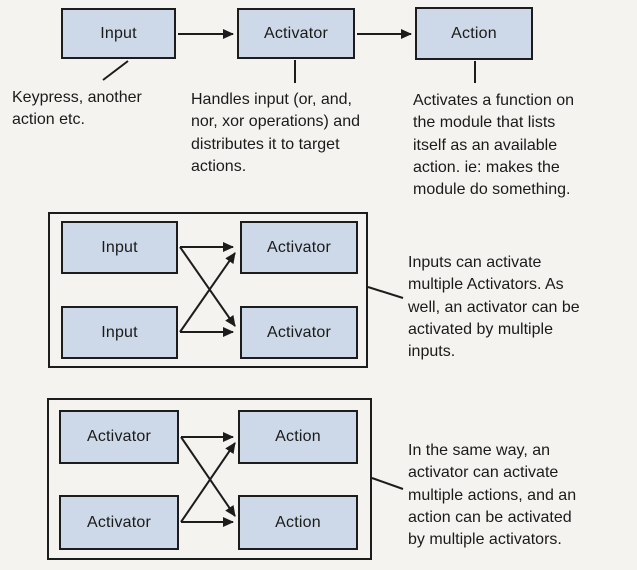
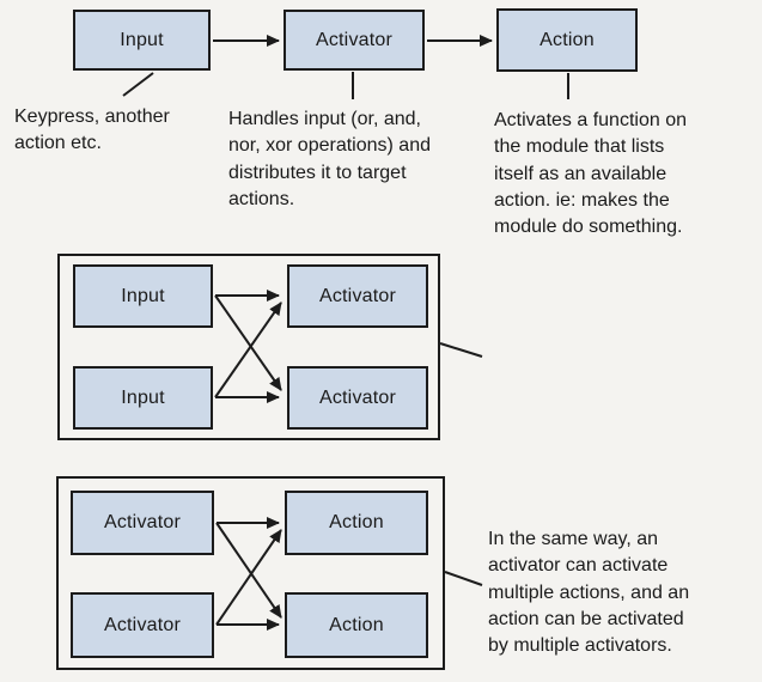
  Input
  Activator
  Action
  Keypress, another
  action etc.
  Handles input (or, and,
  nor, xor operations) and
  distributes it to target
  actions.
  Activates a function on
  the module that lists
  itself as an available
  action. ie: makes the
  module do something.
  Input
  Input
  Activator
  Activator
- Inputs can activate
- multiple Activators. As
- well, an activator can be
- activated by multiple
- inputs.
  Activator
  Activator
  Action
  Action
  In the same way, an
  activator can activate
  multiple actions, and an
  action can be activated
  by multiple activators.
